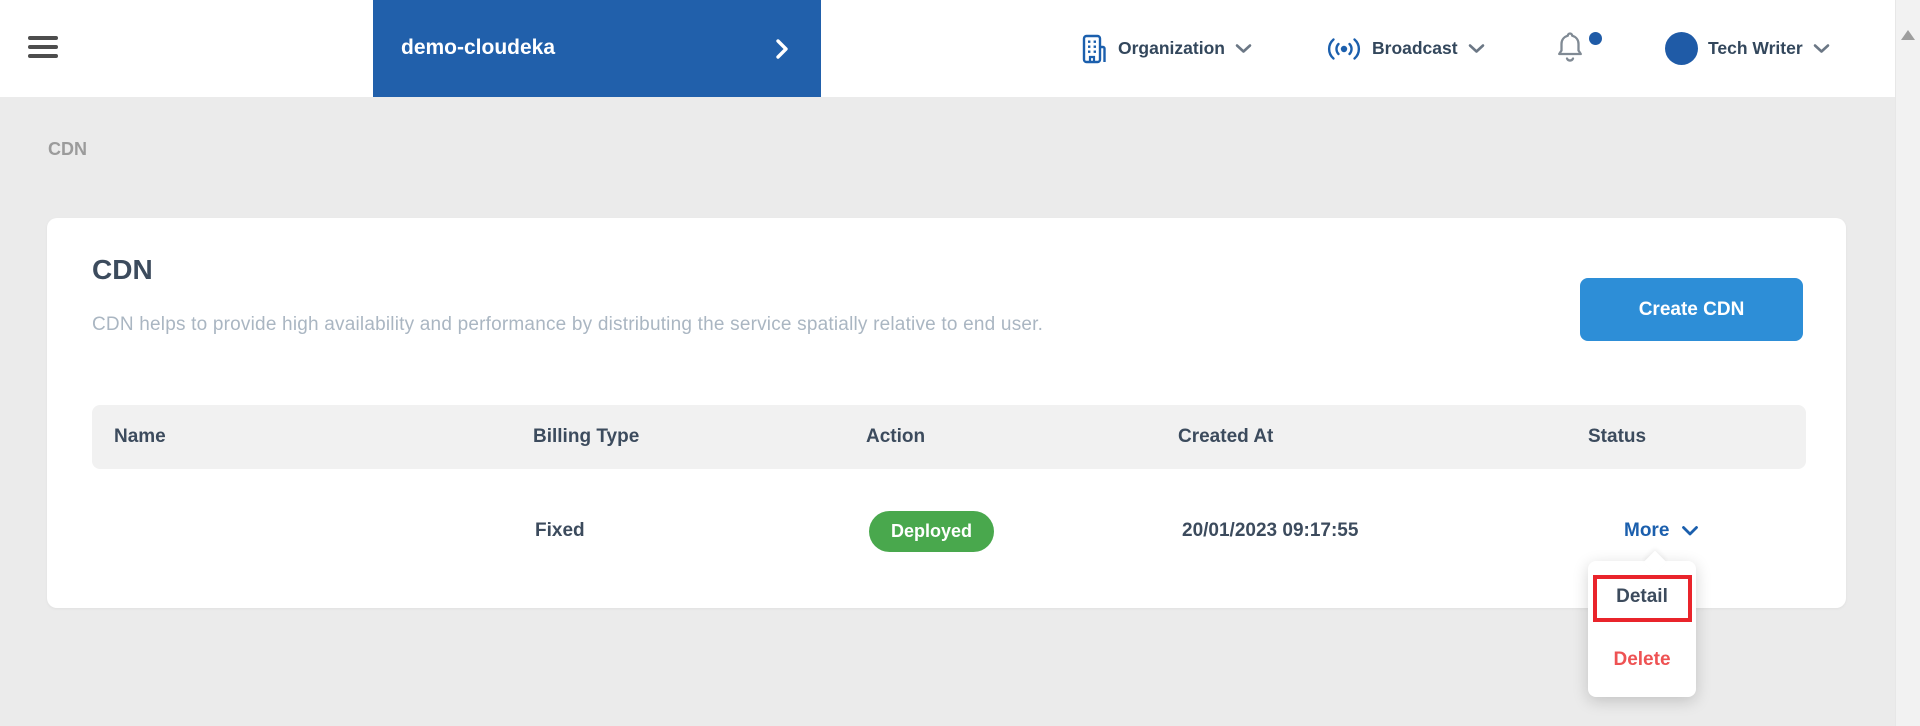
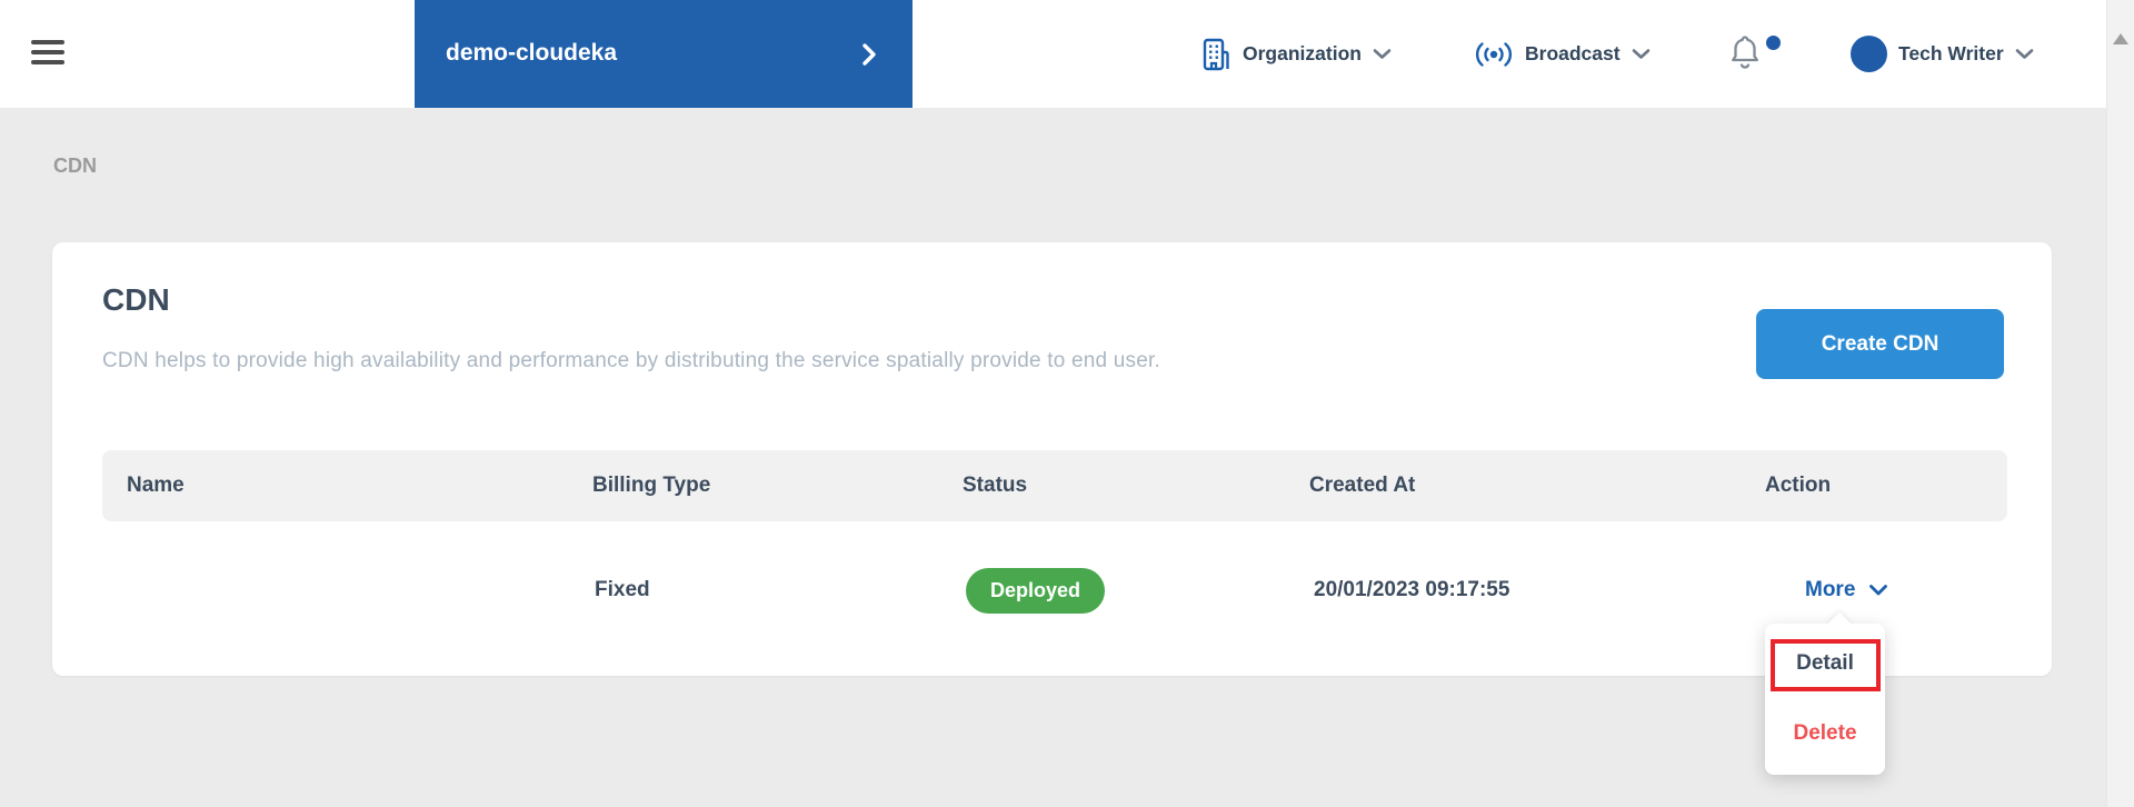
  demo-cloudeka
  Organization
  Broadcast
  Tech Writer
  CDN
  CDN
- CDN helps to provide high availability and performance by distributing the service spatially relative to end user.
+ CDN helps to provide high availability and performance by distributing the service spatially provide to end user.
  Create CDN
  Name
  Billing Type
- Action
+ Status
  Created At
- Status
+ Action
  Fixed
  Deployed
  20/01/2023 09:17:55
  More
  Detail
  Delete
